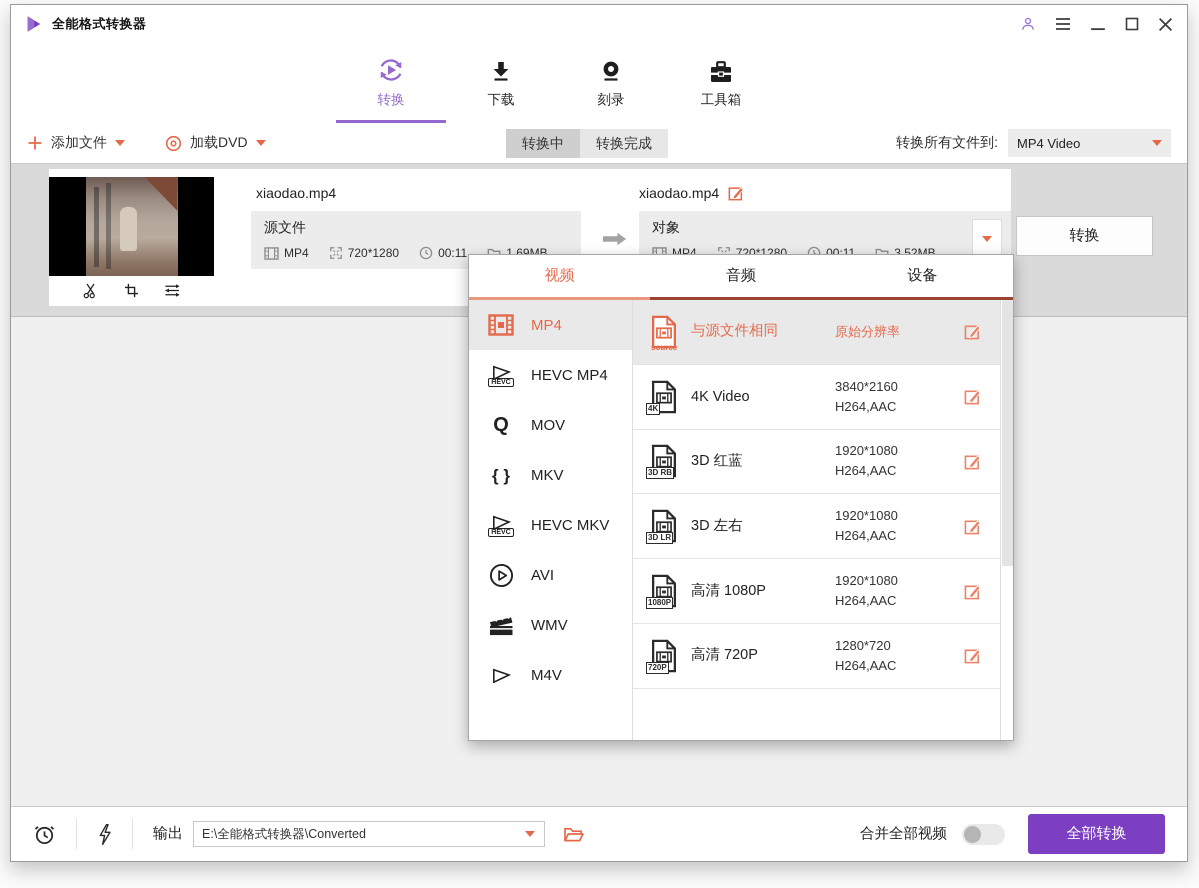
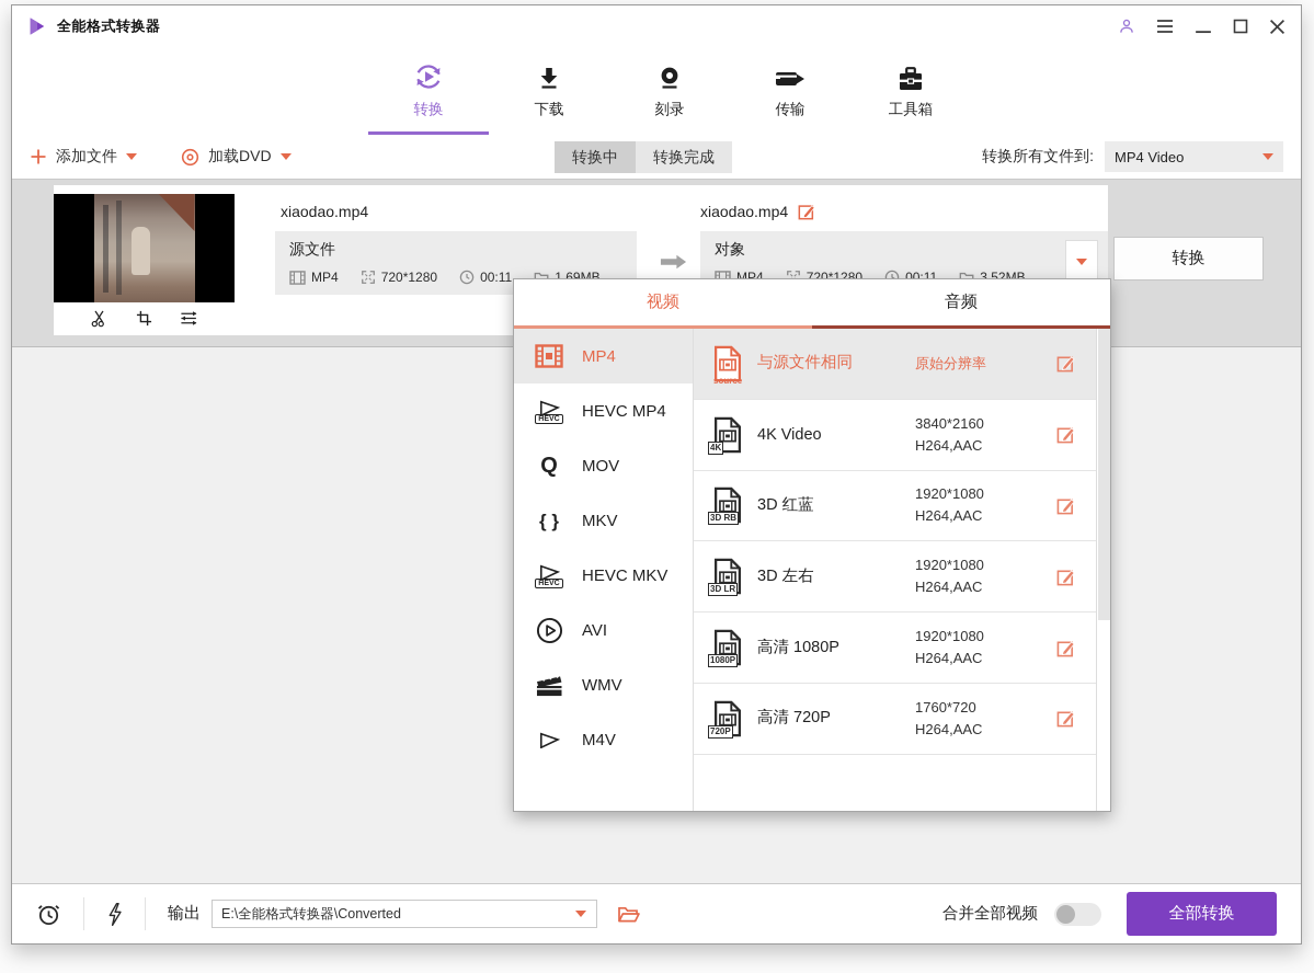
  全能格式转换器
  转换
  下载
  刻录
+ 传输
  工具箱
  添加文件
  加载DVD
  转换中
  转换完成
  转换所有文件到:
  MP4 Video
  xiaodao.mp4
  源文件
  MP4
  720*1280
  00:11
  1.69MB
  xiaodao.mp4
  对象
  MP4
  720*1280
  00:11
  3.52MB
  转换
  输出
  E:\全能格式转换器\Converted
  合并全部视频
  全部转换
  视频
  音频
- 设备
  MP4
  HEVC MP4
  Q
  MOV
  { }
  MKV
  HEVC MKV
  AVI
  WMV
  M4V
  source
  与源文件相同
  原始分辨率
  4K
  4K Video
  3840*2160
  H264,AAC
  3D RB
  3D 红蓝
  1920*1080
  H264,AAC
  3D LR
  3D 左右
  1920*1080
  H264,AAC
  1080P
  高清 1080P
  1920*1080
  H264,AAC
  720P
  高清 720P
- 1280*720
+ 1760*720
  H264,AAC
